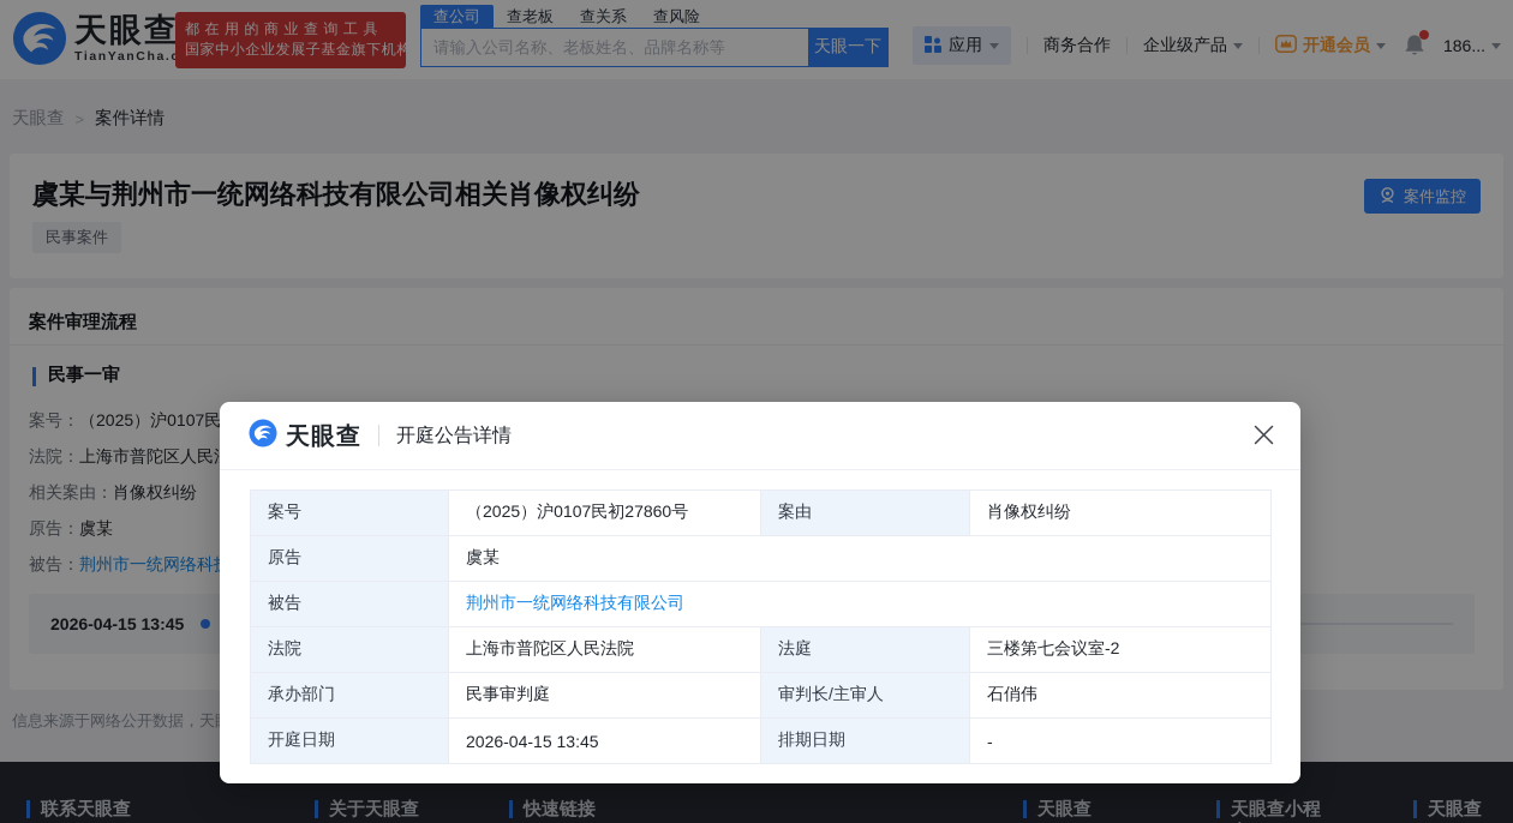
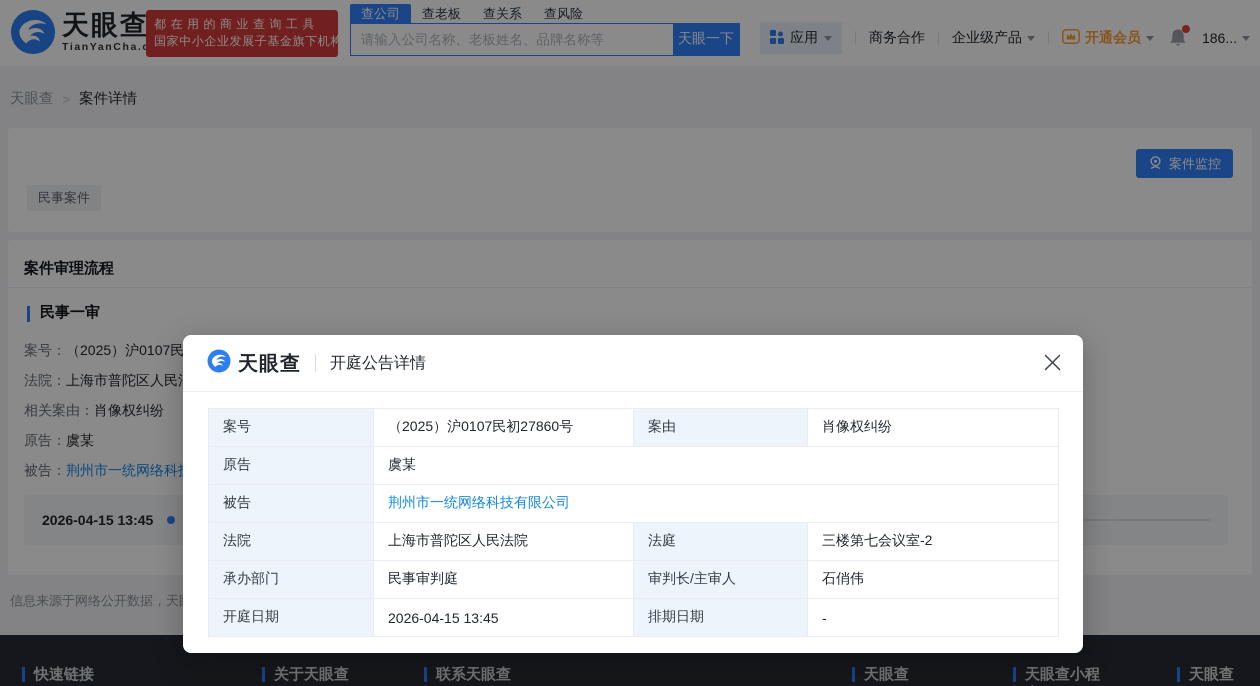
  天眼查
  TianYanCha.
  都在用的商业查询工具
  国家中小企业发展子基金旗下机
  查公司
  查老板
  查关系
  查风险
  请输入公司名称、老板姓名、品牌名称等
  天眼一下
  应用
  商务合作
  企业级产品
  开通会员
  186...
  天眼查
  >
  案件详情
- 虞某与荆州市一统网络科技有限公司相关肖像权纠纷
  民事案件
  案件监控
  案件审理流程
  民事一审
  案号：
  法院：
  上海市普陀区人民
  相关案由：
  肖像权纠纷
  原告：
  虞某
  被告：
  2026-04-15 13:45
  信息来源于网络公开数据，天
- 联系天眼查
+ 快速链接
  关于天眼查
- 快速链接
+ 联系天眼查
  天眼查
  天眼查小程
  天眼查
  开庭公告详情
  案号	（2025）沪0107民初27860号	案由	肖像权纠纷
  原告	虞某
  被告	荆州市一统网络科技有限公司
  法院	上海市普陀区人民法院	法庭	三楼第七会议室-2
  承办部门	民事审判庭	审判长/主审人	石俏伟
  开庭日期	2026-04-15 13:45	排期日期	-
